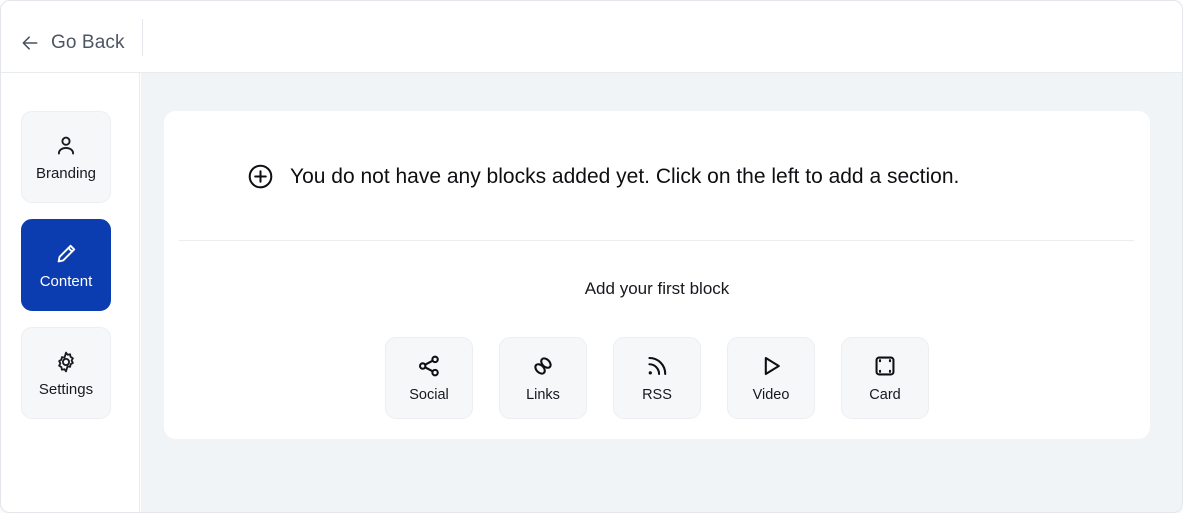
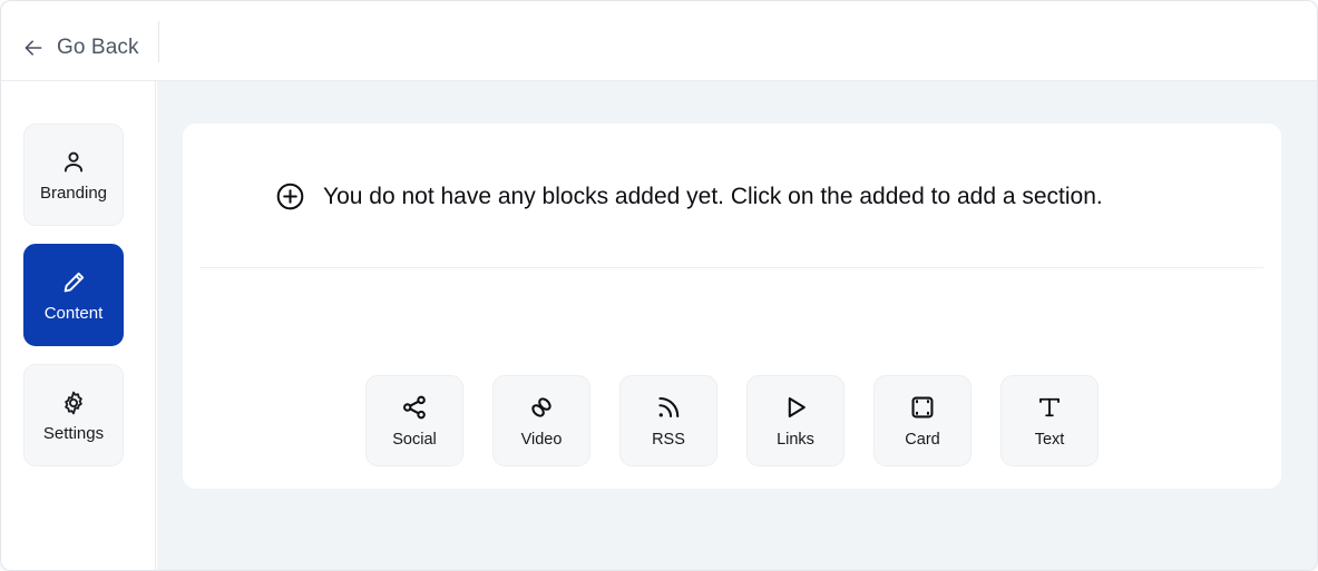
  Go Back
  Branding
  Content
  Settings
- You do not have any blocks added yet. Click on the left to add a section.
+ You do not have any blocks added yet. Click on the added to add a section.
- Add your first block
  Social
- Links
+ Video
  RSS
- Video
+ Links
  Card
+ Text
